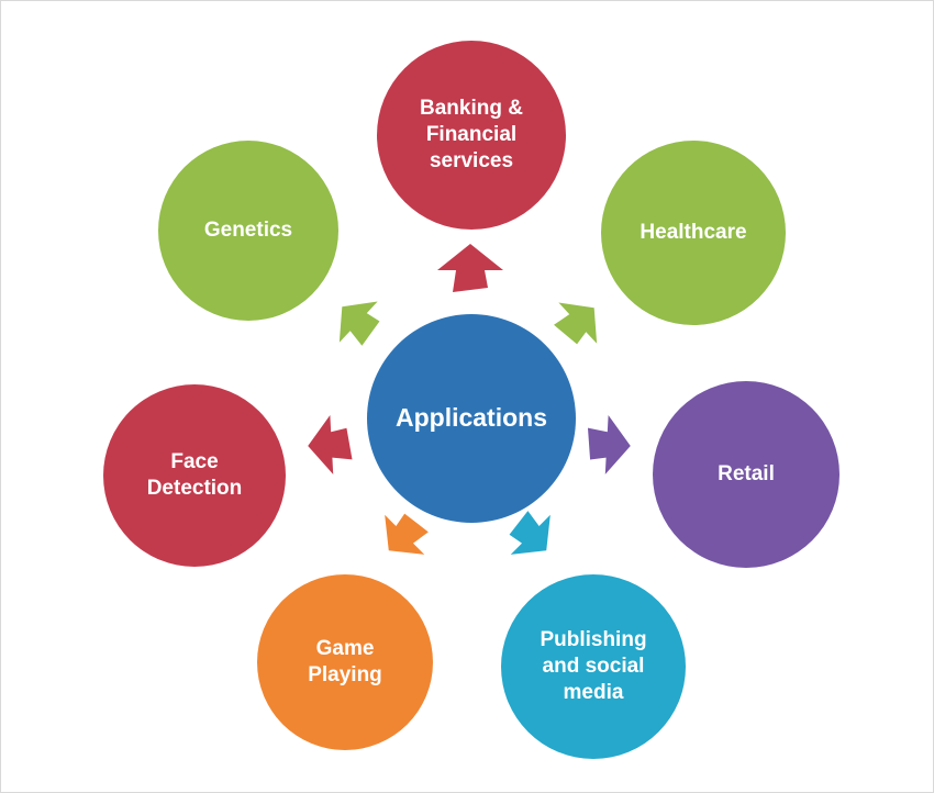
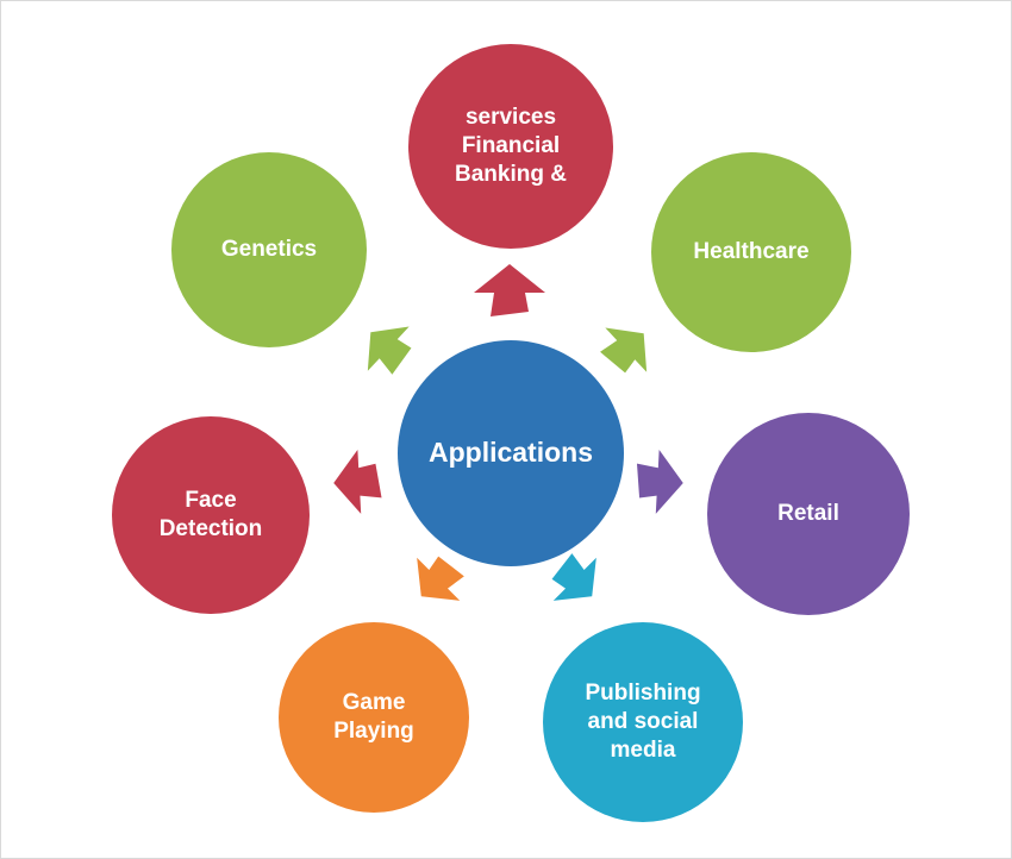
- Banking &
+ services
  Financial
- services
+ Banking &
  Genetics
  Healthcare
  Face
  Detection
  Retail
  Game
  Playing
  Publishing
  and social
  media
  Applications
